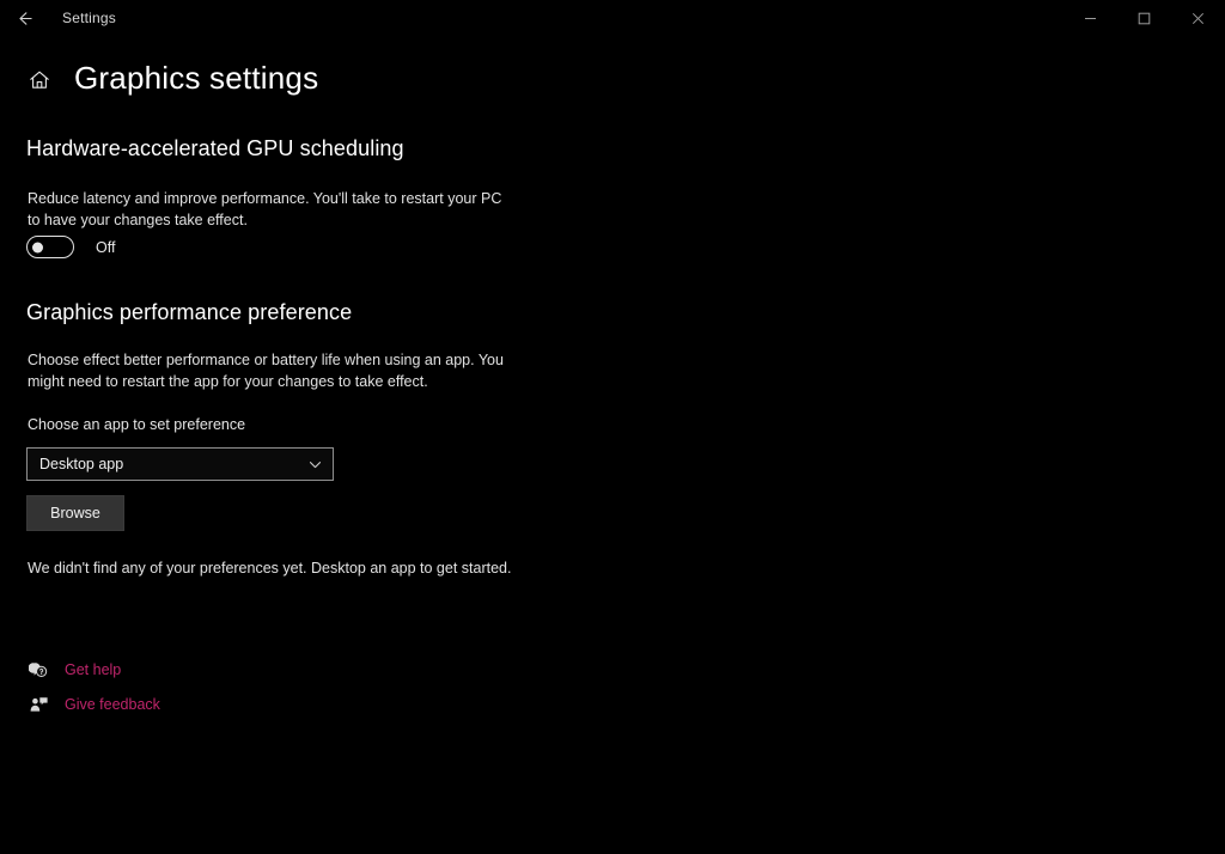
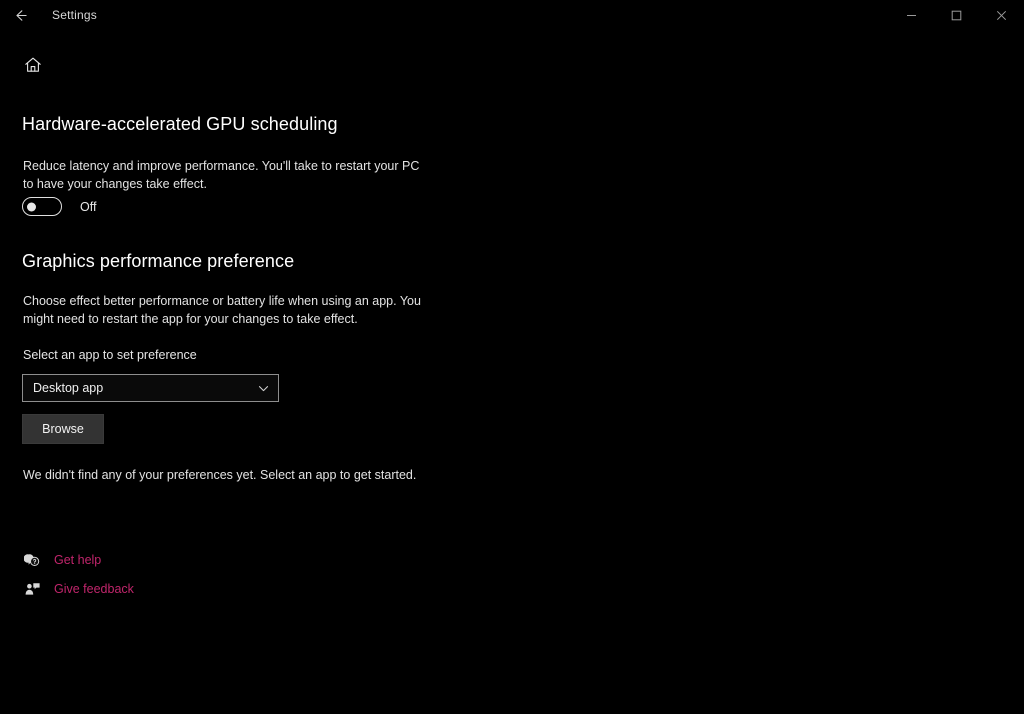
  Settings
- Graphics settings
  Hardware-accelerated GPU scheduling
  Reduce latency and improve performance. You'll take to restart your PC to have your changes take effect.
  Off
  Graphics performance preference
  Choose effect better performance or battery life when using an app. You might need to restart the app for your changes to take effect.
- Choose an app to set preference
+ Select an app to set preference
  Desktop app
  Browse
- We didn't find any of your preferences yet. Desktop an app to get started.
+ We didn't find any of your preferences yet. Select an app to get started.
  Get help
  Give feedback
